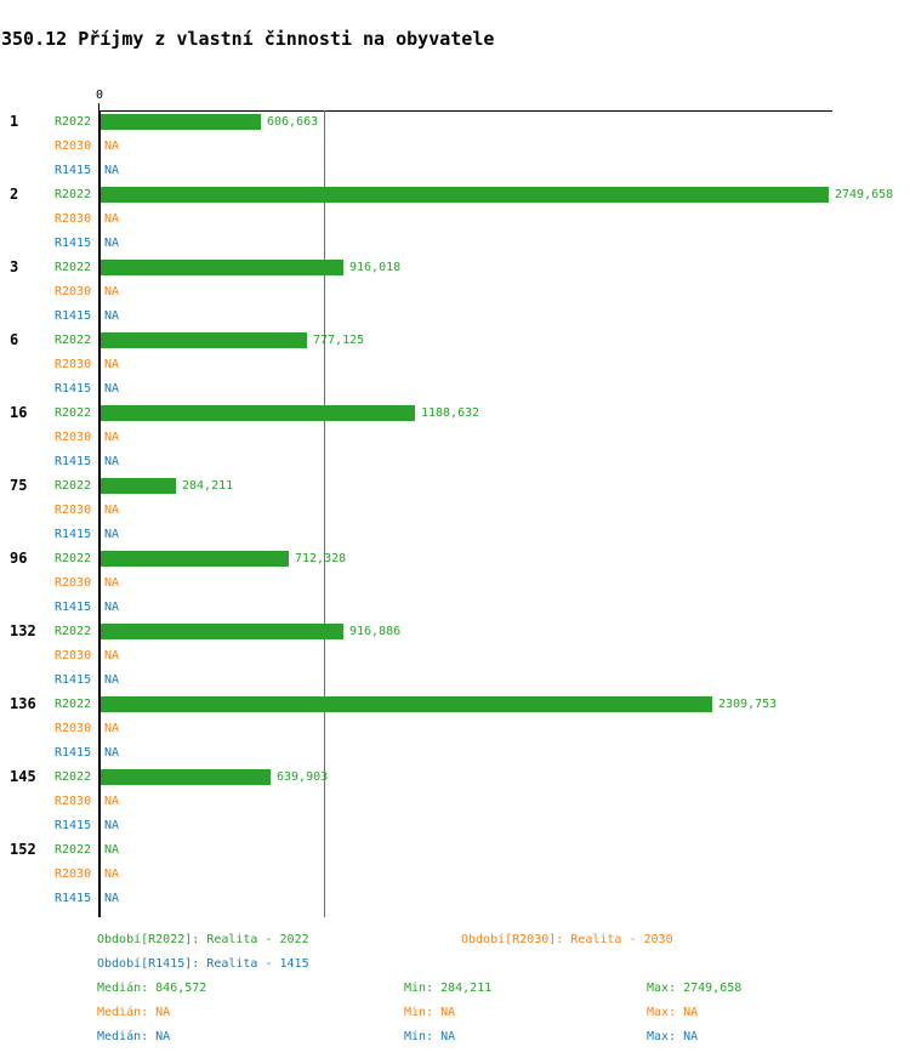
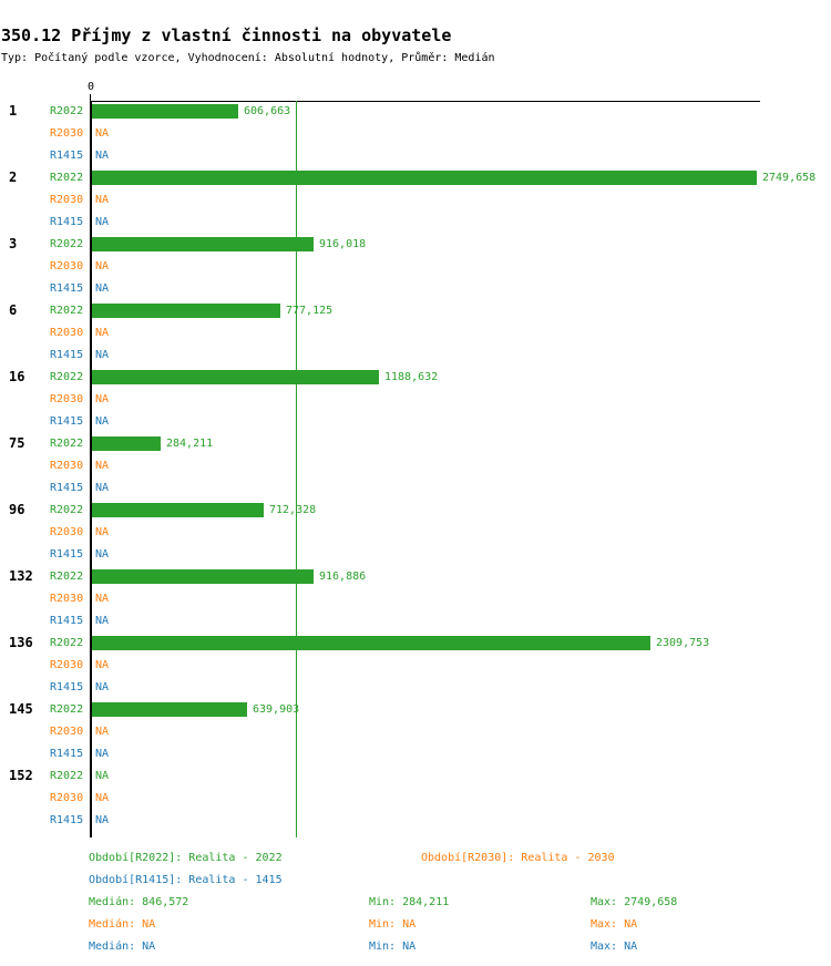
  350.12 Příjmy z vlastní činnosti na obyvatele
+ Typ: Počítaný podle vzorce, Vyhodnocení: Absolutní hodnoty, Průměr: Medián
  0
  1
  R2022
  606,663
  R2030
  NA
  R1415
  NA
  2
  R2022
  2749,658
  R2030
  NA
  R1415
  NA
  3
  R2022
  916,018
  R2030
  NA
  R1415
  NA
  6
  R2022
  777,125
  R2030
  NA
  R1415
  NA
  16
  R2022
  1188,632
  R2030
  NA
  R1415
  NA
  75
  R2022
  284,211
  R2030
  NA
  R1415
  NA
  96
  R2022
  712,328
  R2030
  NA
  R1415
  NA
  132
  R2022
  916,886
  R2030
  NA
  R1415
  NA
  136
  R2022
  2309,753
  R2030
  NA
  R1415
  NA
  145
  R2022
  639,903
  R2030
  NA
  R1415
  NA
  152
  R2022
  NA
  R2030
  NA
  R1415
  NA
  Období[R2022]: Realita - 2022
  Období[R2030]: Realita - 2030
  Období[R1415]: Realita - 1415
  Medián: 846,572
  Min: 284,211
  Max: 2749,658
  Medián: NA
  Min: NA
  Max: NA
  Medián: NA
  Min: NA
  Max: NA
